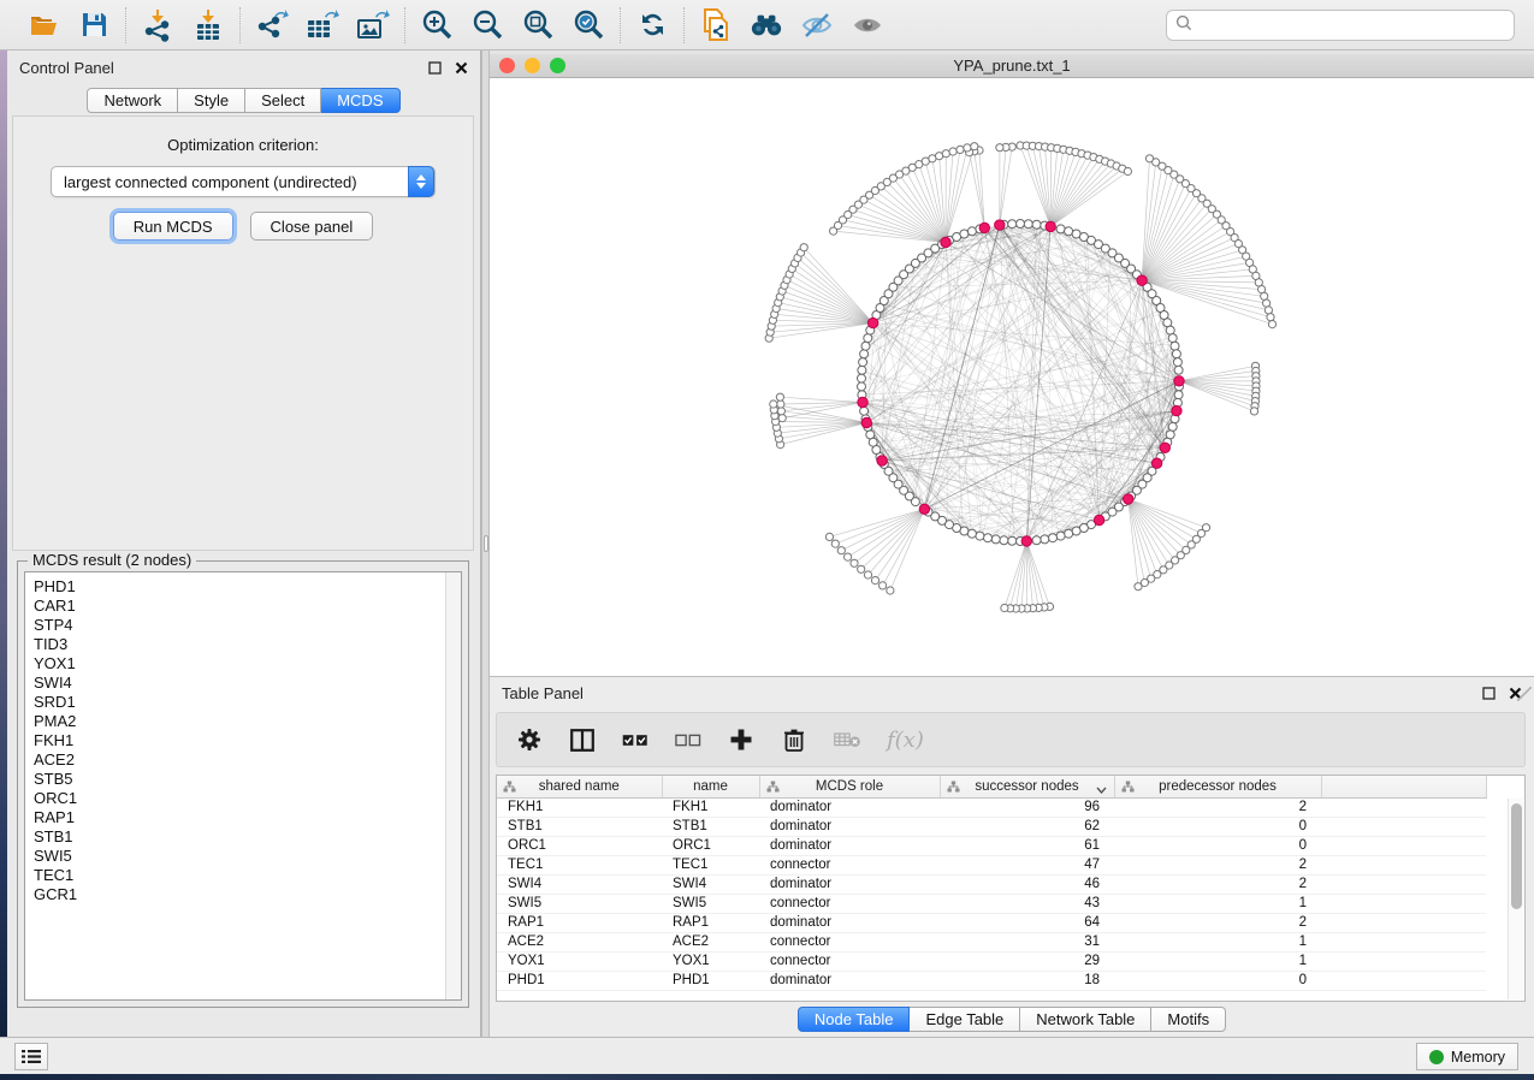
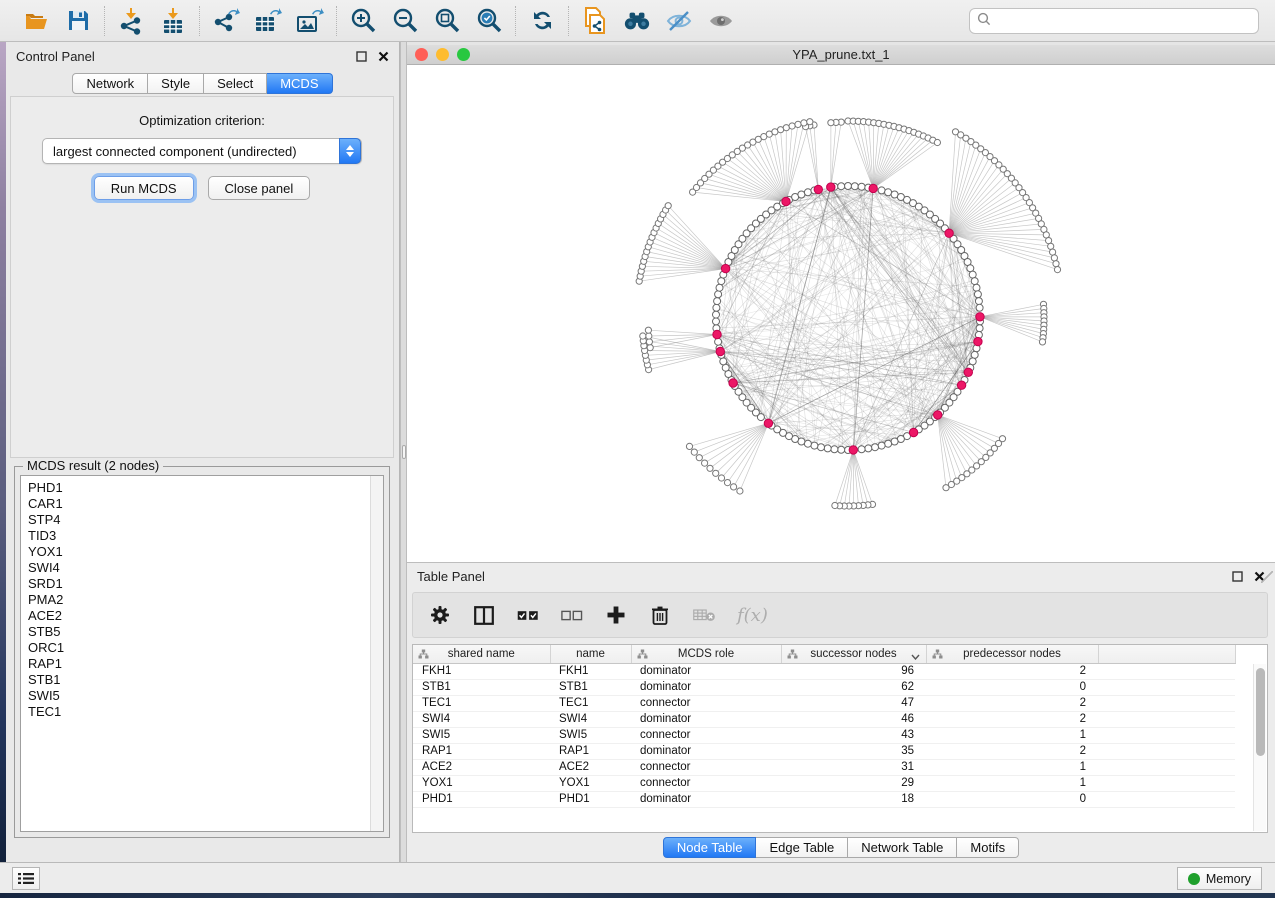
  Control Panel
  Network
  Style
  Select
  MCDS
  Optimization criterion:
  largest connected component (undirected)
  Run MCDS
  Close panel
  MCDS result (2 nodes)
  PHD1
  CAR1
  STP4
  TID3
  YOX1
  SWI4
  SRD1
  PMA2
- FKH1
  ACE2
  STB5
  ORC1
  RAP1
  STB1
  SWI5
  TEC1
- GCR1
  YPA_prune.txt_1
  Table Panel
  f(x)
  shared name	name	MCDS role	successor nodes	predecessor nodes
  FKH1	FKH1	dominator	96	2
  STB1	STB1	dominator	62	0
- ORC1	ORC1	dominator	61	0
  TEC1	TEC1	connector	47	2
  SWI4	SWI4	dominator	46	2
  SWI5	SWI5	connector	43	1
- RAP1	RAP1	dominator	64	2
+ RAP1	RAP1	dominator	35	2
  ACE2	ACE2	connector	31	1
  YOX1	YOX1	connector	29	1
  PHD1	PHD1	dominator	18	0
  Node Table
  Edge Table
  Network Table
  Motifs
  Memory
